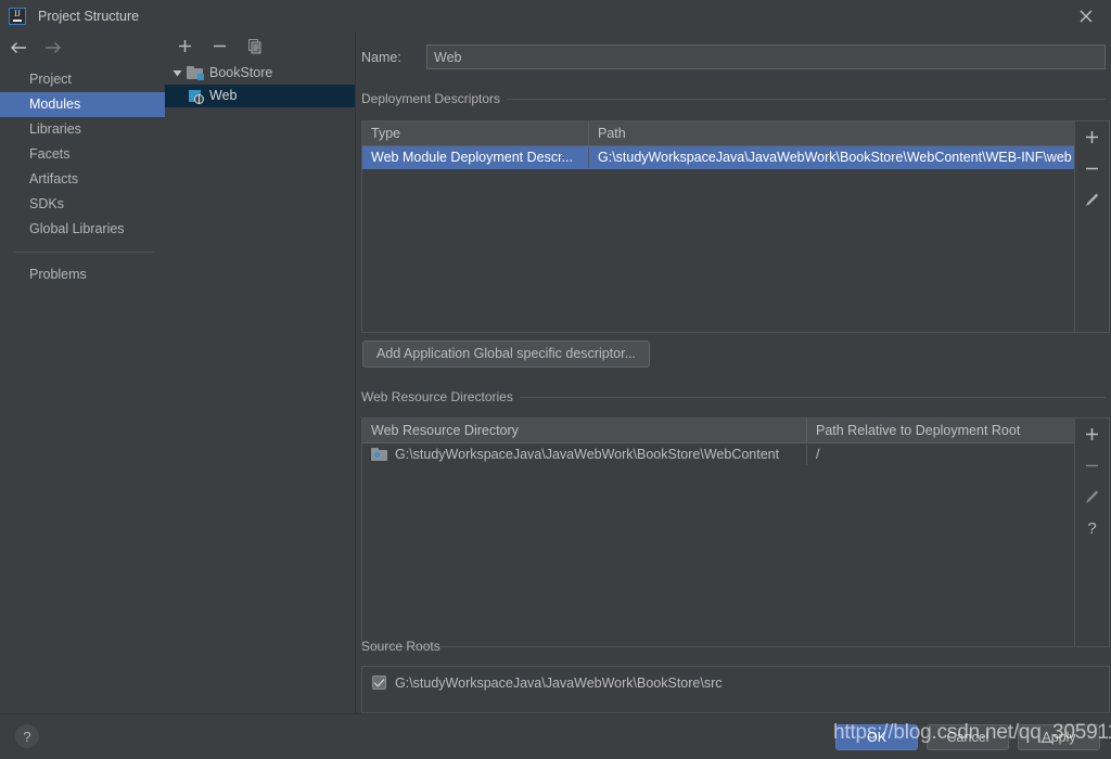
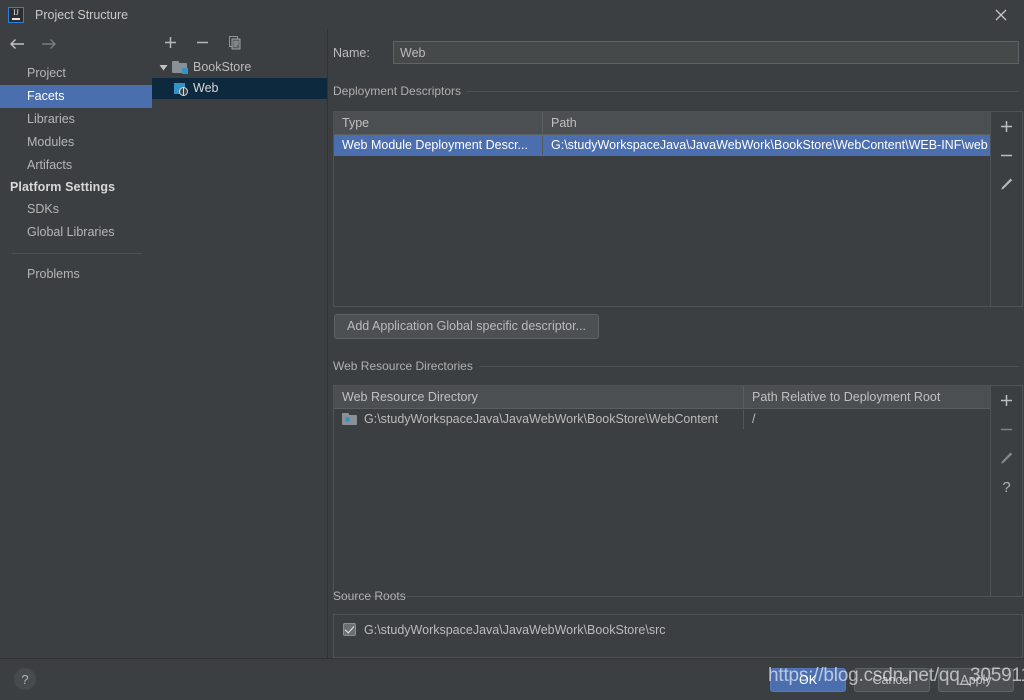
  IJ
  Project Structure
  Project
- Modules
+ Facets
  Libraries
- Facets
+ Modules
  Artifacts
+ Platform Settings
  SDKs
  Global Libraries
  Problems
  BookStore
  Web
  Name:
  Web
  Deployment Descriptors
  Type
  Path
  Web Module Deployment Descr...
  G:\studyWorkspaceJava\JavaWebWork\BookStore\WebContent\WEB-INF\web
  Add Application Global specific descriptor...
  Web Resource Directories
  Web Resource Directory
  Path Relative to Deployment Root
  G:\studyWorkspaceJava\JavaWebWork\BookStore\WebContent
  /
  ?
  Source Roots
  G:\studyWorkspaceJava\JavaWebWork\BookStore\src
  ?
  OK
  Cancel
  Apply
  https://blog.csdn.net/qq_30591
